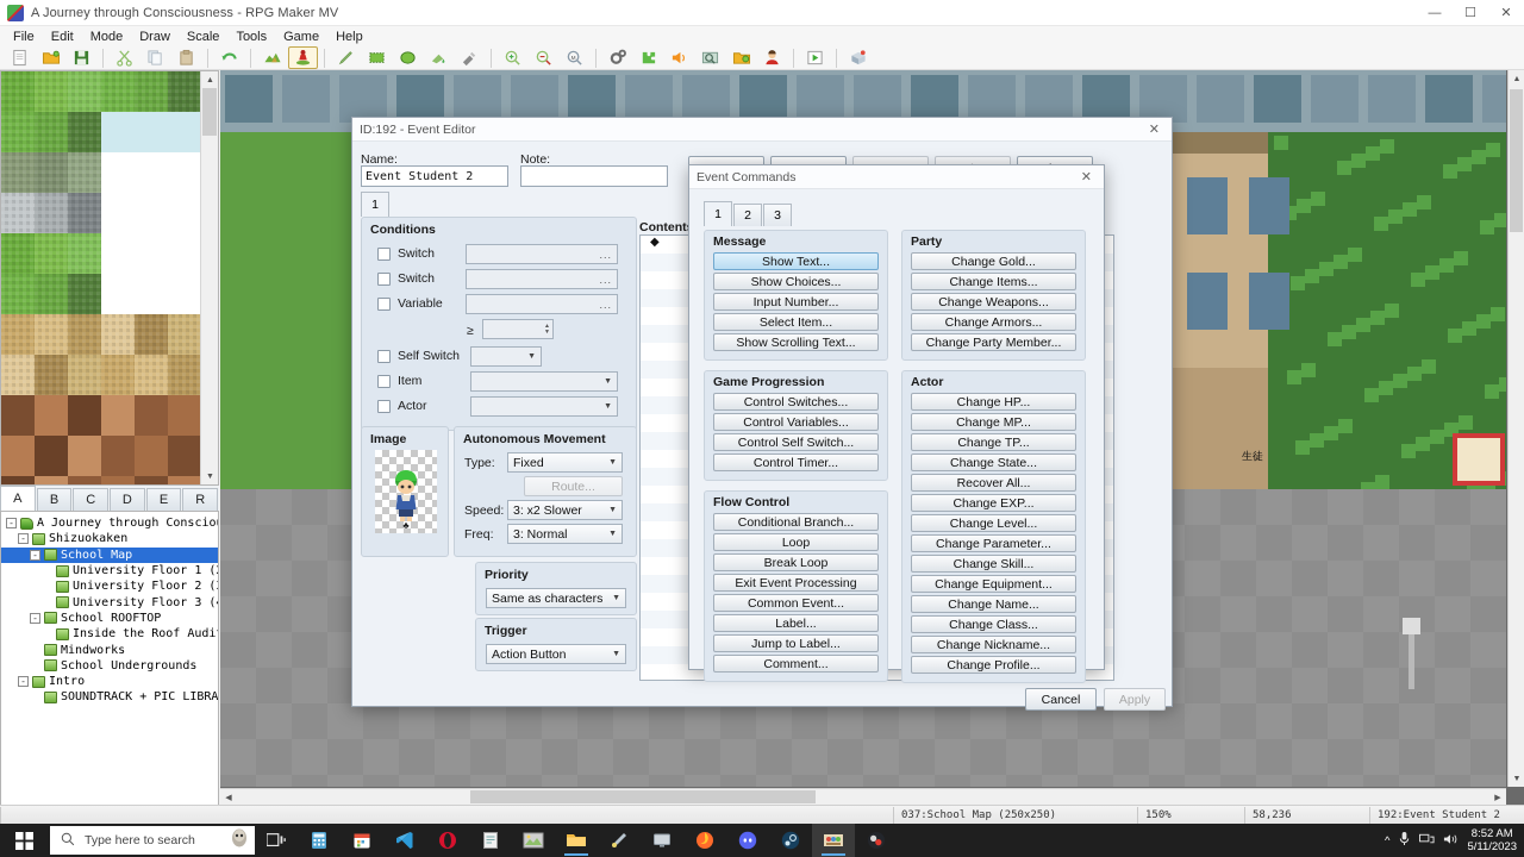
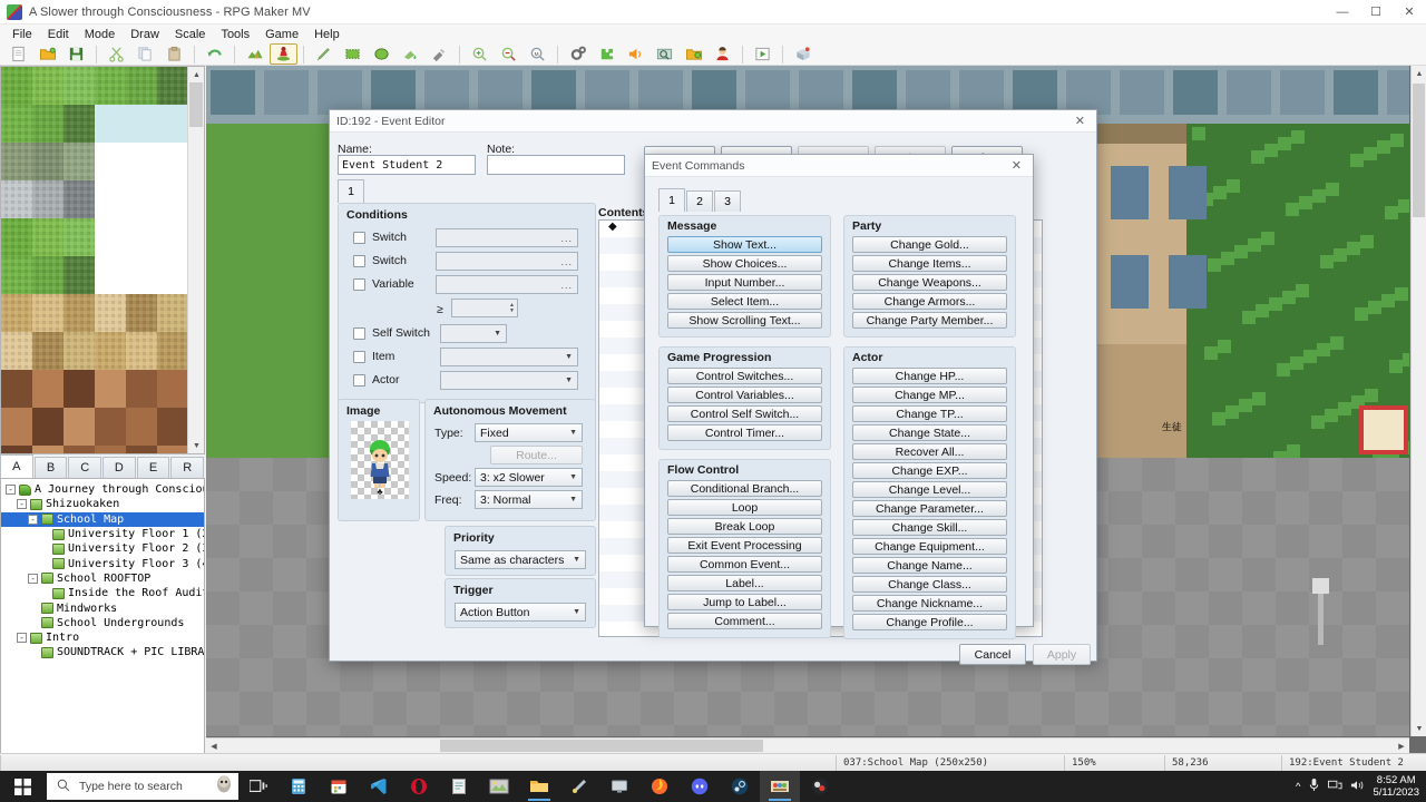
- A Journey through Consciousness - RPG Maker MV
+ A Slower through Consciousness - RPG Maker MV
  —
  ☐
  ✕
  File
  Edit
  Mode
  Draw
  Scale
  Tools
  Game
  Help
  A
  B
  C
  D
  E
  R
  -
  A Journey through Conscio
  -
  Shizuokaken
  -
  School Map
  University Floor 1 (
  University Floor 2 (
  University Floor 3 (
  -
  School ROOFTOP
  Inside the Roof Audi
  Mindworks
  School Undergrounds
  -
  Intro
  SOUNDTRACK + PIC LIBRA
  生徒
  ID:192 - Event Editor
  ✕
  Name:
  Event Student 2
  Note:
  1
  Conditions
  Switch
  ...
  Switch
  ...
  Variable
  ...
  ≥
  Self Switch
  Item
  Actor
  Image
  ♣
  Autonomous Movement
  Type:
  Fixed
  Route...
  Speed:
  3: x2 Slower
  Freq:
  3: Normal
  Priority
  Same as characters
  Trigger
  Action Button
  Content
  ◆
  Cancel
  Apply
  Event Commands
  ✕
  1
  2
  3
  Message
  Show Text...
  Show Choices...
  Input Number...
  Select Item...
  Show Scrolling Text...
  Game Progression
  Control Switches...
  Control Variables...
  Control Self Switch...
  Control Timer...
  Flow Control
  Conditional Branch...
  Loop
  Break Loop
  Exit Event Processing
  Common Event...
  Label...
  Jump to Label...
  Comment...
  Party
  Change Gold...
  Change Items...
  Change Weapons...
  Change Armors...
  Change Party Member...
  Actor
  Change HP...
  Change MP...
  Change TP...
  Change State...
  Recover All...
  Change EXP...
  Change Level...
  Change Parameter...
  Change Skill...
  Change Equipment...
  Change Name...
  Change Class...
  Change Nickname...
  Change Profile...
  037:School Map (250x250)
  150%
  58,236
  192:Event Student 2
  Type here to search
  ^
  8:52 AM
  5/11/2023
